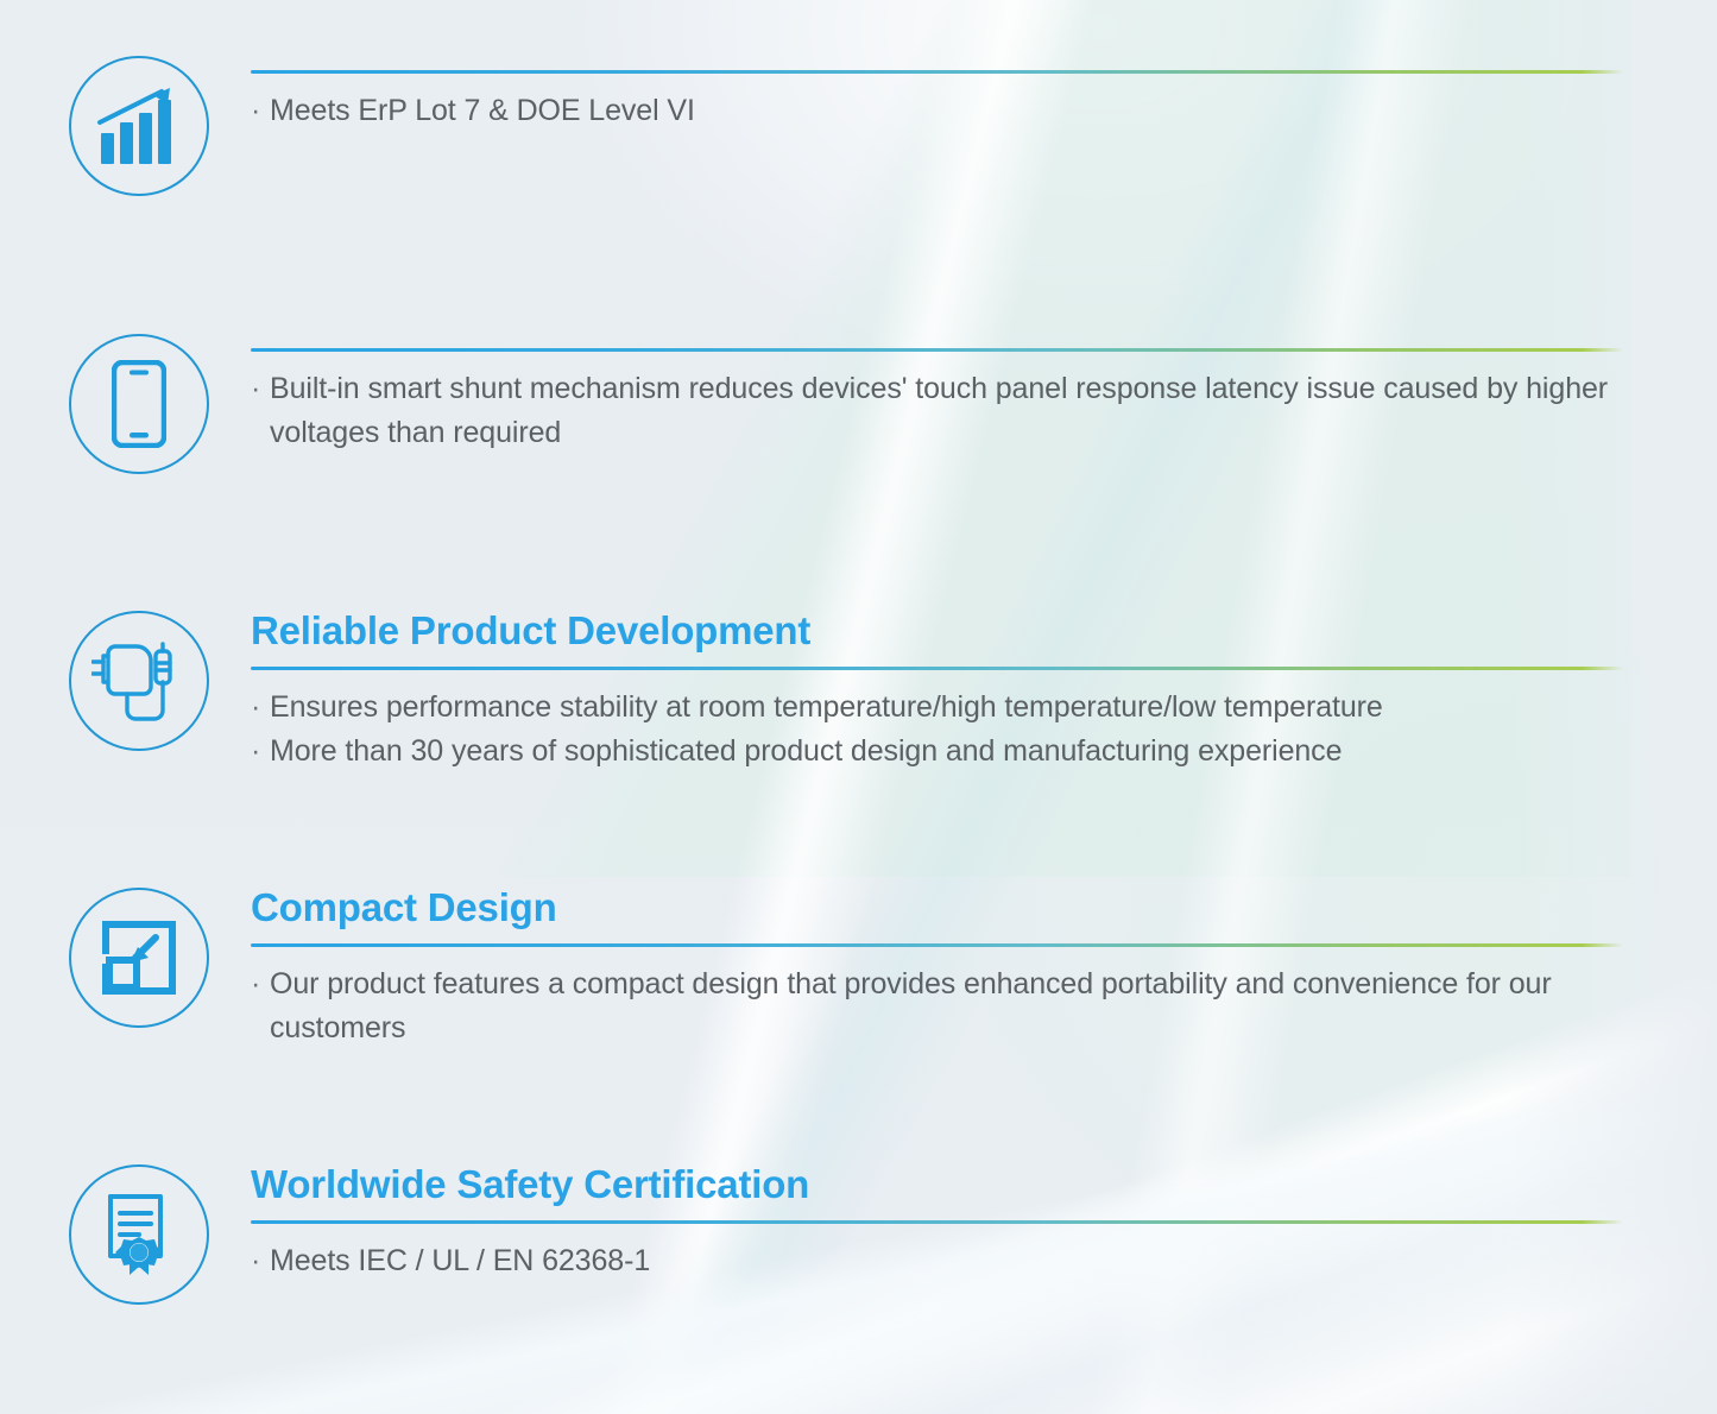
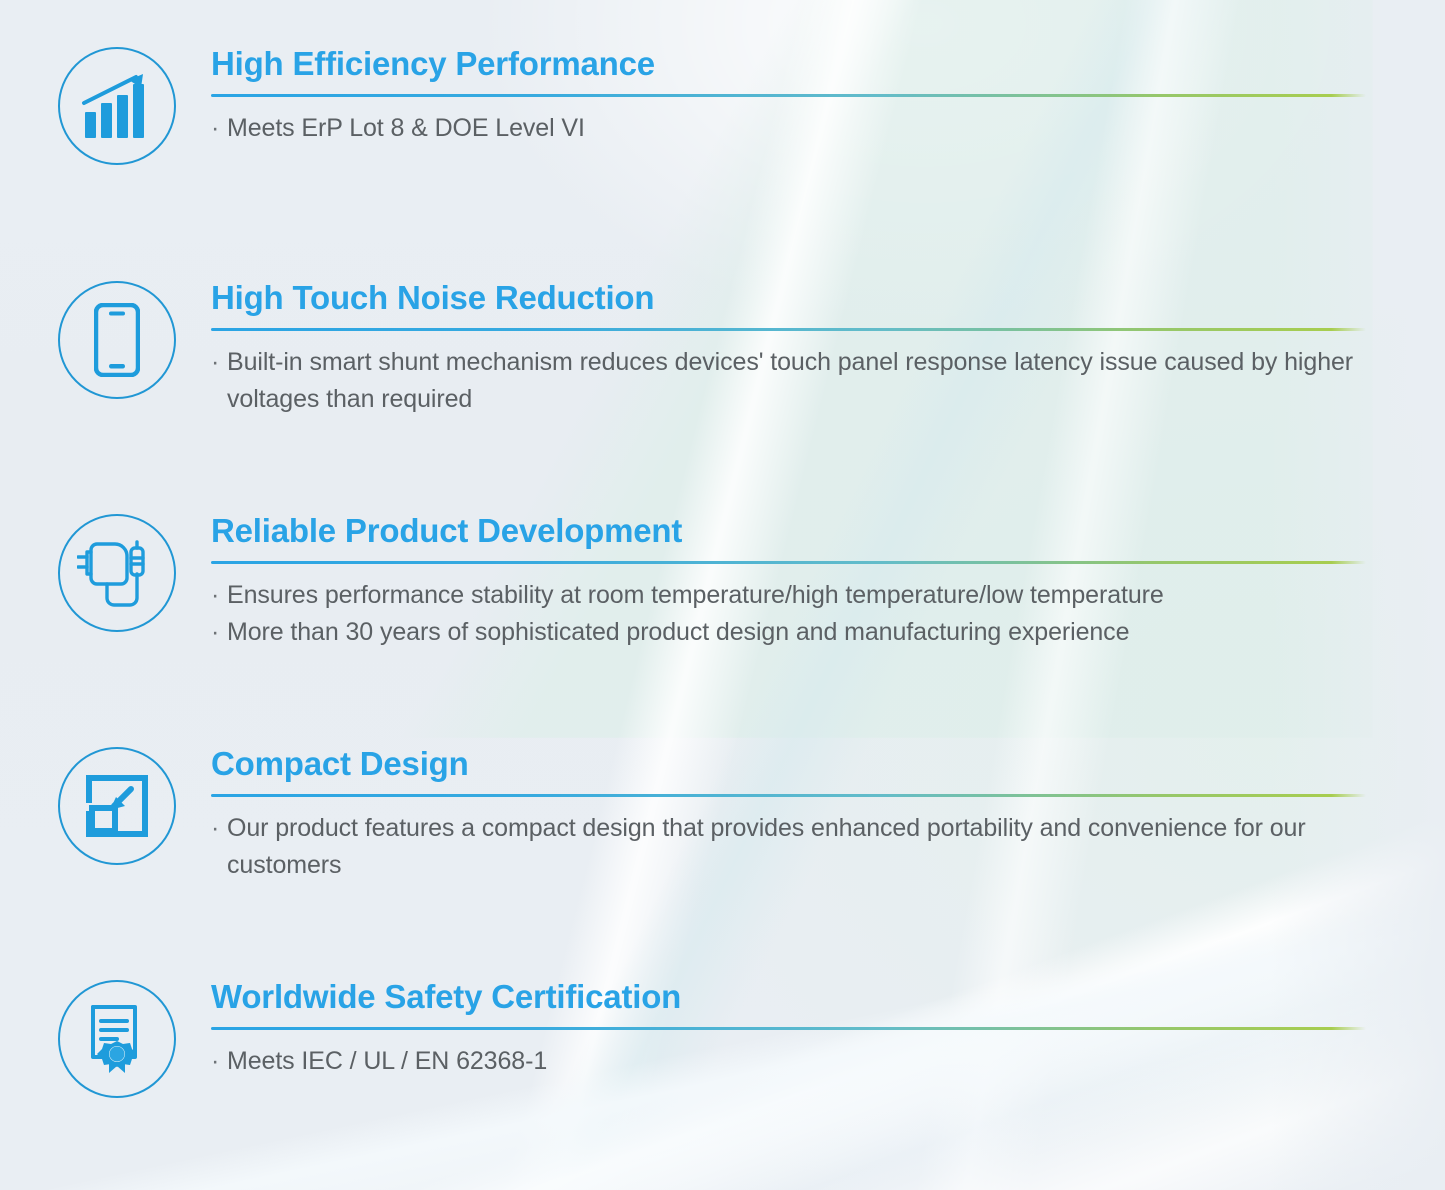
+ High Efficiency Performance
  ·
- Meets ErP Lot 7 & DOE Level VI
+ Meets ErP Lot 8 & DOE Level VI
+ High Touch Noise Reduction
  ·
  Built-in smart shunt mechanism reduces devices' touch panel response latency issue caused by higher voltages than required
  Reliable Product Development
  ·
  Ensures performance stability at room temperature/high temperature/low temperature
  ·
  More than 30 years of sophisticated product design and manufacturing experience
  Compact Design
  ·
  Our product features a compact design that provides enhanced portability and convenience for our customers
  Worldwide Safety Certification
  ·
  Meets IEC / UL / EN 62368-1
